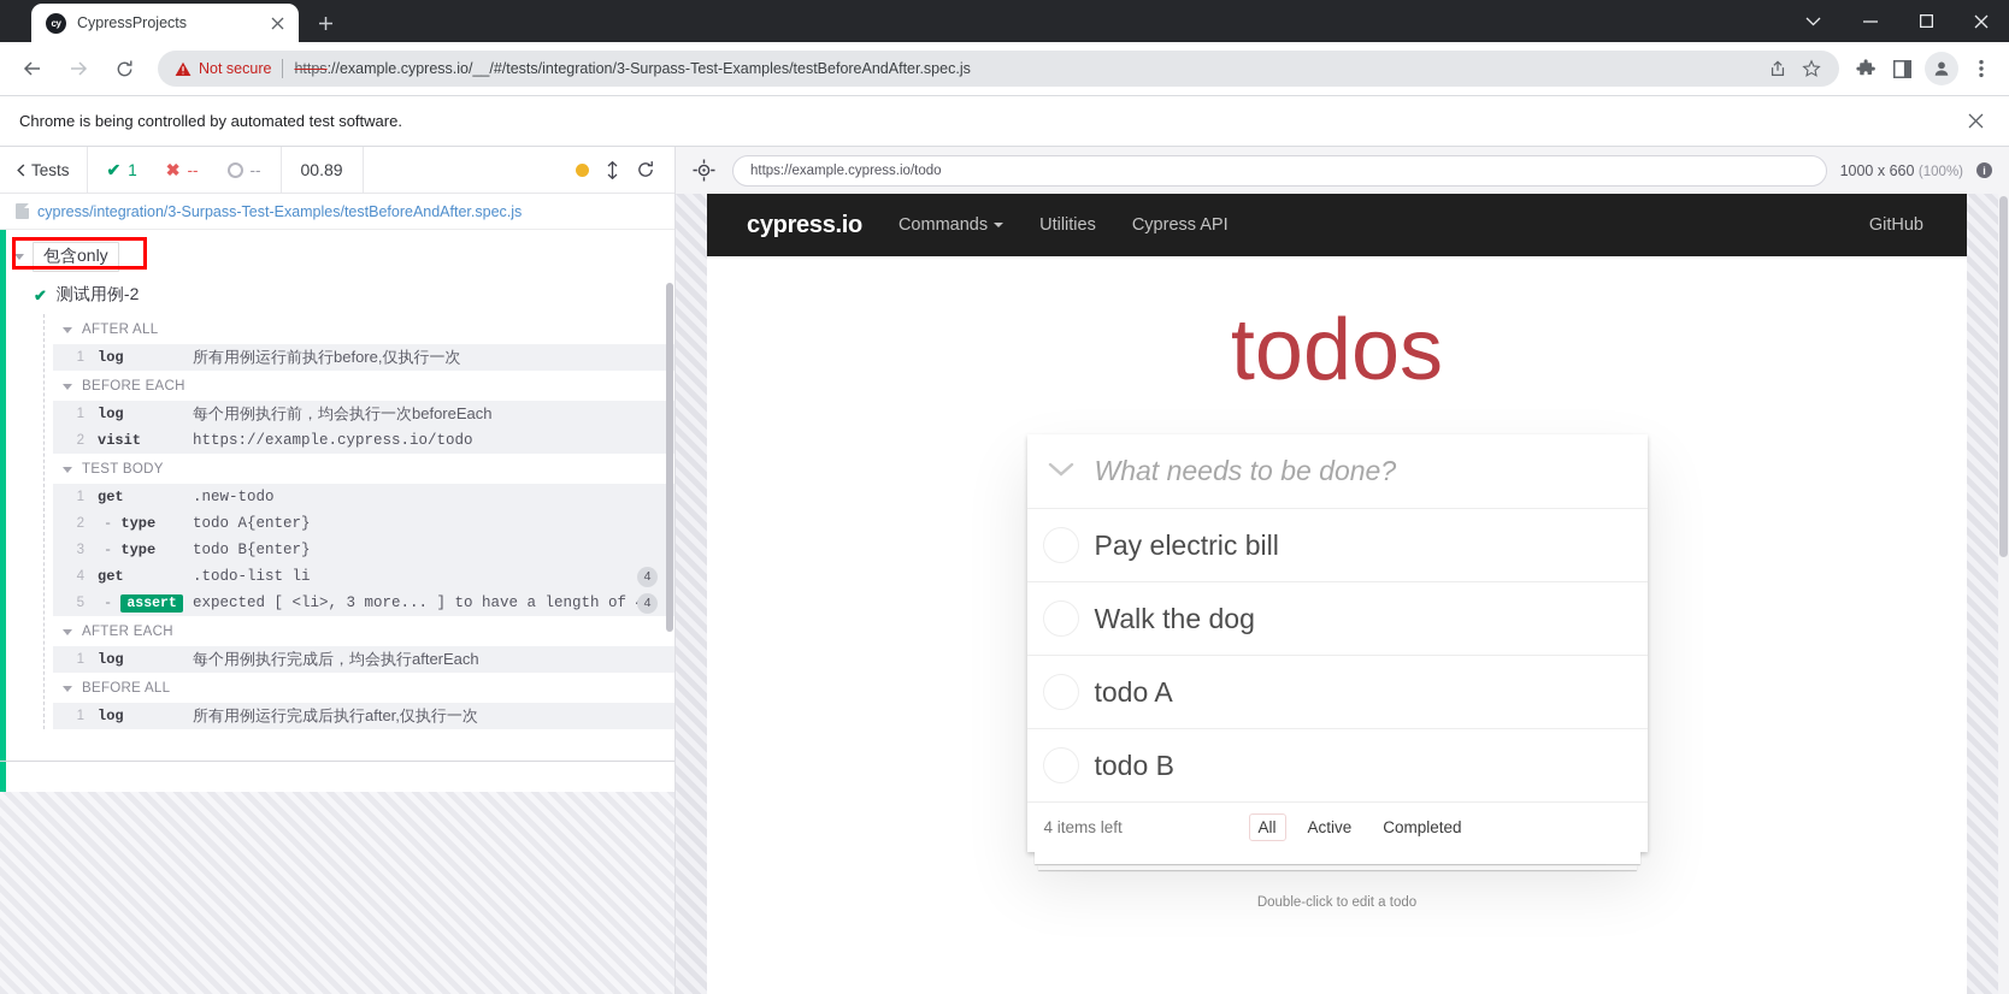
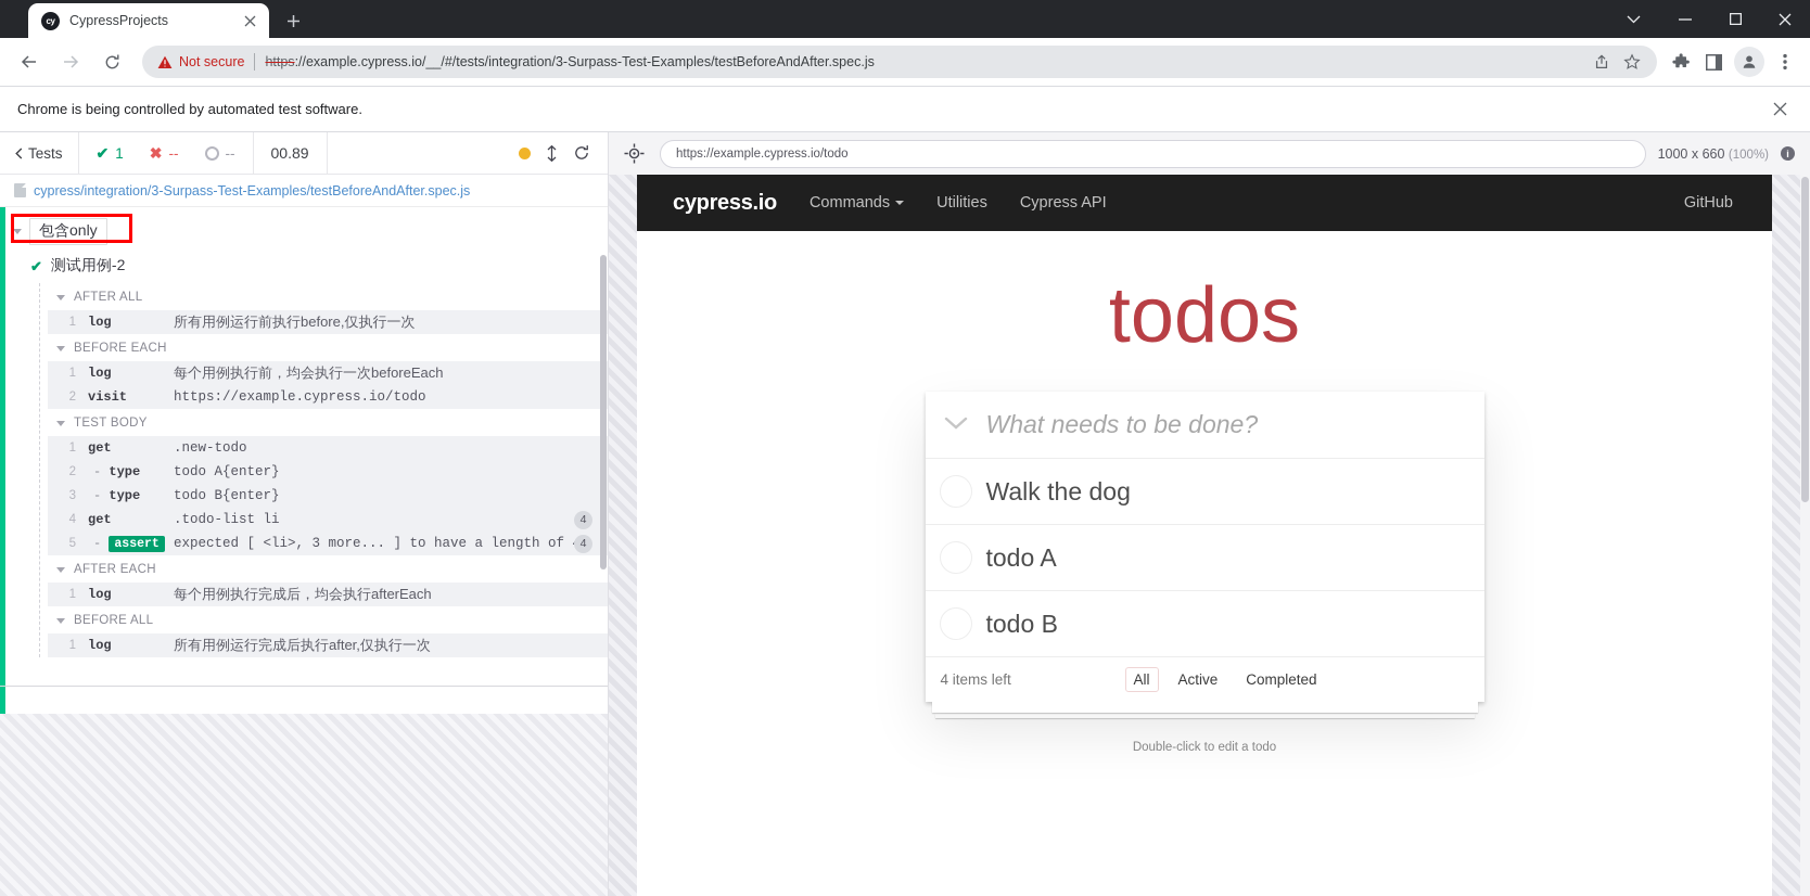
  cy
  CypressProjects
  Not secure
  https://example.cypress.io/__/#/tests/integration/3-Surpass-Test-Examples/testBeforeAndAfter.spec.js
  Chrome is being controlled by automated test software.
  Tests
  ✔
  1
  ✖
  --
  --
  00.89
  cypress/integration/3-Surpass-Test-Examples/testBeforeAndAfter.spec.js
  包含only
  ✔
  测试用例-2
  AFTER ALL
  1
  log
  所有用例运行前执行before,仅执行一次
  BEFORE EACH
  1
  log
  每个用例执行前，均会执行一次beforeEach
  2
  visit
  https://example.cypress.io/todo
  TEST BODY
  1
  get
  .new-todo
  2
  type
  todo A{enter}
  3
  type
  todo B{enter}
  4
  get
  .todo-list li
  4
  5
  assert
  expected [ <li>, 3 more... ] to have a length of
  4
  AFTER EACH
  1
  log
  每个用例执行完成后，均会执行afterEach
  BEFORE ALL
  1
  log
  所有用例运行完成后执行after,仅执行一次
  https://example.cypress.io/todo
  1000 x 660 (100%)
  i
  cypress.io
  Commands
  Utilities
  Cypress API
  GitHub
  todos
  What needs to be done?
- Pay electric bill
  Walk the dog
  todo A
  todo B
  4 items left
  All
  Active
  Completed
  Double-click to edit a todo
